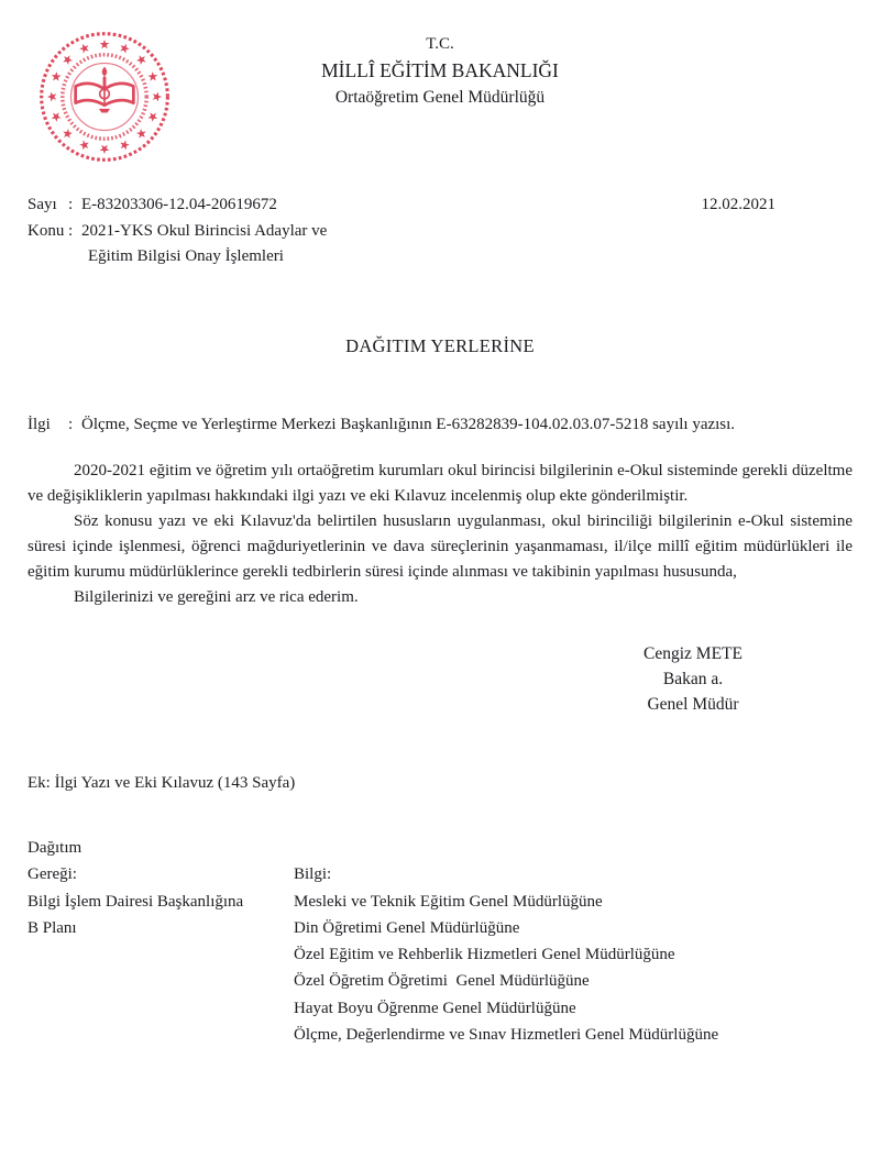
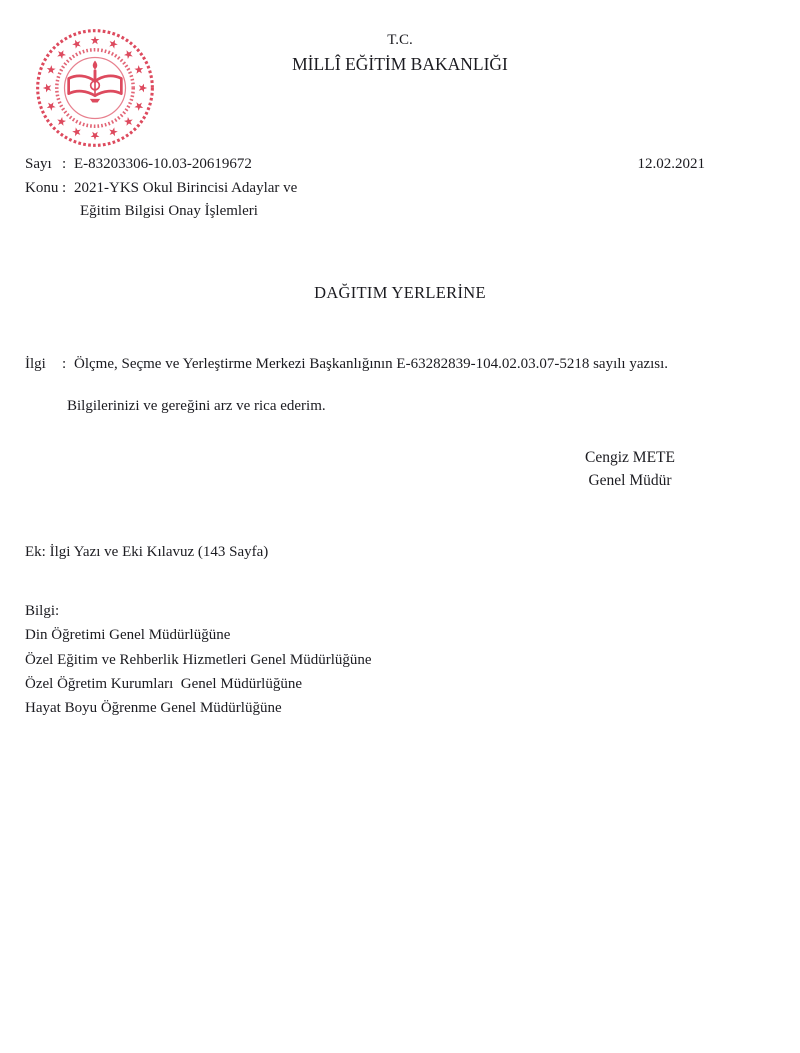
  T.C.
  MİLLÎ EĞİTİM BAKANLIĞI
- Ortaöğretim Genel Müdürlüğü
  Sayı
  :
- E-83203306-12.04-20619672
+ E-83203306-10.03-20619672
  Konu
  :
  2021-YKS Okul Birincisi Adaylar ve
  Eğitim Bilgisi Onay İşlemleri
  12.02.2021
  DAĞITIM YERLERİNE
  İlgi
  :
  Ölçme, Seçme ve Yerleştirme Merkezi Başkanlığının E-63282839-104.02.03.07-5218 sayılı yazısı.
- 2020-2021 eğitim ve öğretim yılı ortaöğretim kurumları okul birincisi bilgilerinin e-Okul sisteminde gerekli düzeltme ve değişikliklerin yapılması hakkındaki ilgi yazı ve eki Kılavuz incelenmiş olup ekte gönderilmiştir.
- Söz konusu yazı ve eki Kılavuz'da belirtilen hususların uygulanması, okul birinciliği bilgilerinin e-Okul sistemine süresi içinde işlenmesi, öğrenci mağduriyetlerinin ve dava süreçlerinin yaşanmaması, il/ilçe millî eğitim müdürlükleri ile eğitim kurumu müdürlüklerince gerekli tedbirlerin süresi içinde alınması ve takibinin yapılması hususunda,
  Bilgilerinizi ve gereğini arz ve rica ederim.
  Cengiz METE
- Bakan a.
  Genel Müdür
  Ek: İlgi Yazı ve Eki Kılavuz (143 Sayfa)
- Dağıtım
- Gereği:
- Bilgi İşlem Dairesi Başkanlığına
- B Planı
  Bilgi:
- Mesleki ve Teknik Eğitim Genel Müdürlüğüne
  Din Öğretimi Genel Müdürlüğüne
  Özel Eğitim ve Rehberlik Hizmetleri Genel Müdürlüğüne
- Özel Öğretim Öğretimi Genel Müdürlüğüne
+ Özel Öğretim Kurumları Genel Müdürlüğüne
  Hayat Boyu Öğrenme Genel Müdürlüğüne
- Ölçme, Değerlendirme ve Sınav Hizmetleri Genel Müdürlüğüne
